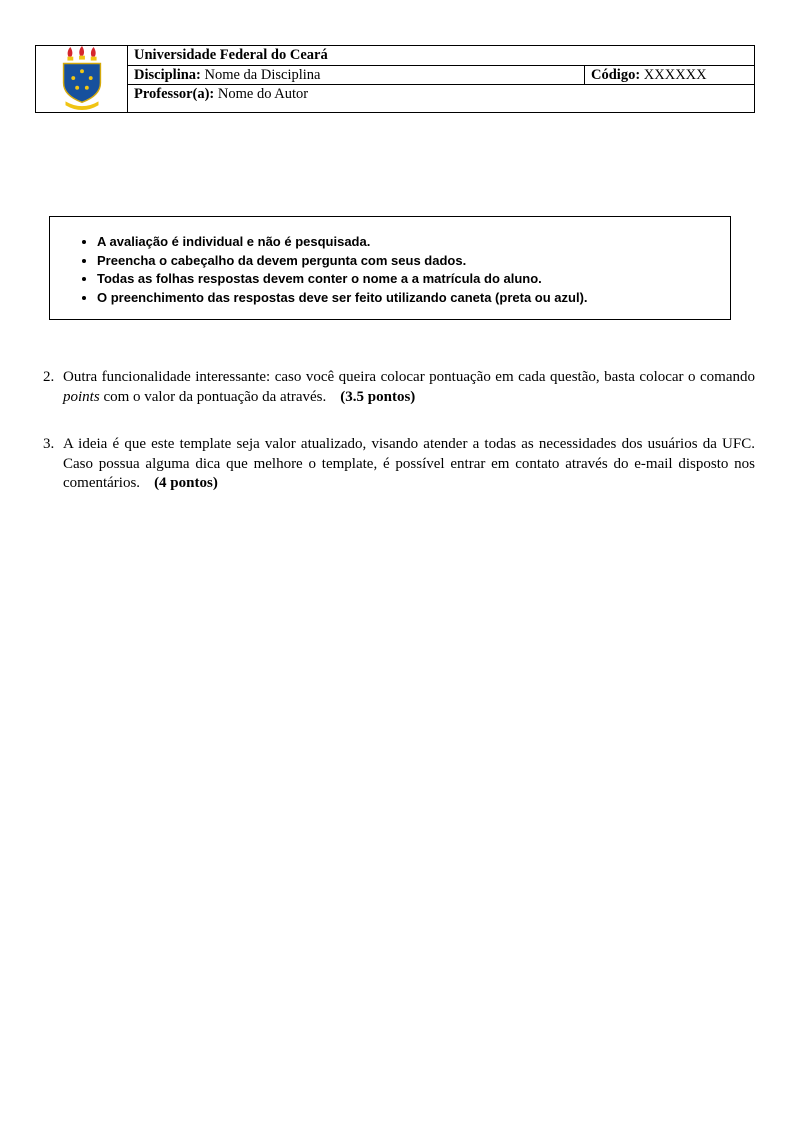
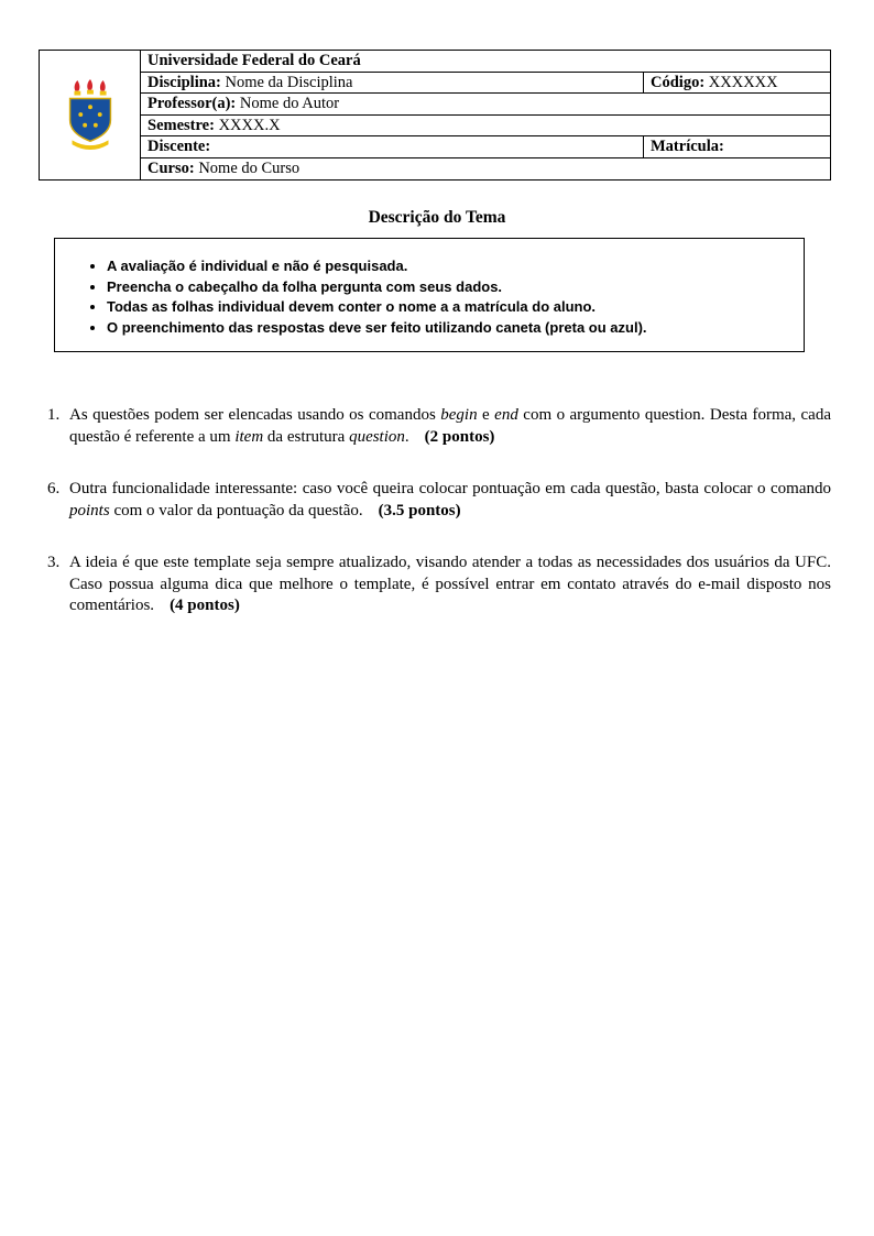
  Universidade Federal do Ceará
  Disciplina: Nome da Disciplina
  Código: XXXXXX
  Professor(a): Nome do Autor
+ Semestre: XXXX.X
+ Discente:
+ Matrícula:
+ Curso: Nome do Curso
+ Descrição do Tema
  A avaliação é individual e não é pesquisada.
- Preencha o cabeçalho da devem pergunta com seus dados.
+ Preencha o cabeçalho da folha pergunta com seus dados.
- Todas as folhas respostas devem conter o nome a a matrícula do aluno.
+ Todas as folhas individual devem conter o nome a a matrícula do aluno.
  O preenchimento das respostas deve ser feito utilizando caneta (preta ou azul).
+ 1.
+ As questões podem ser elencadas usando os comandos begin e end com o argumento question. Desta forma, cada questão é referente a um item da estrutura question. (2 pontos)
- 2.
+ 6.
- Outra funcionalidade interessante: caso você queira colocar pontuação em cada questão, basta colocar o comando points com o valor da pontuação da através. (3.5 pontos)
+ Outra funcionalidade interessante: caso você queira colocar pontuação em cada questão, basta colocar o comando points com o valor da pontuação da questão. (3.5 pontos)
  3.
- A ideia é que este template seja valor atualizado, visando atender a todas as necessidades dos usuários da UFC. Caso possua alguma dica que melhore o template, é possível entrar em contato através do e-mail disposto nos comentários. (4 pontos)
+ A ideia é que este template seja sempre atualizado, visando atender a todas as necessidades dos usuários da UFC. Caso possua alguma dica que melhore o template, é possível entrar em contato através do e-mail disposto nos comentários. (4 pontos)
